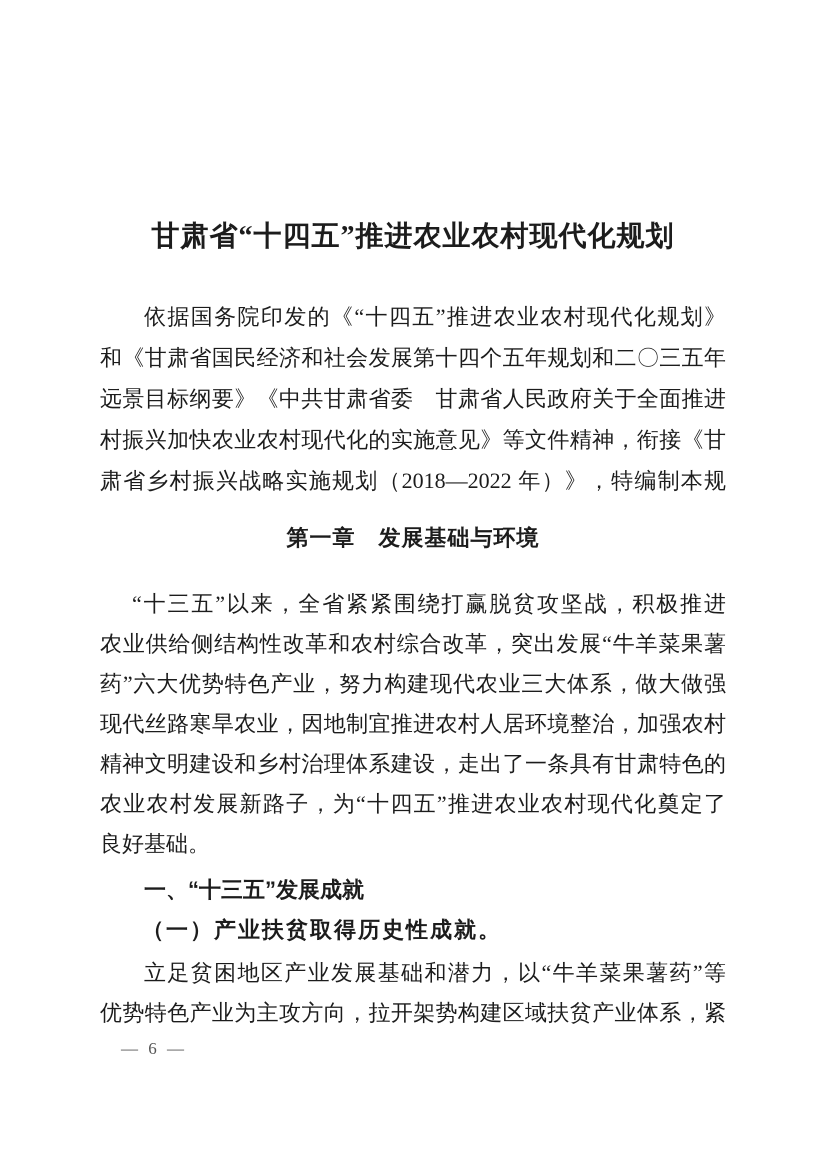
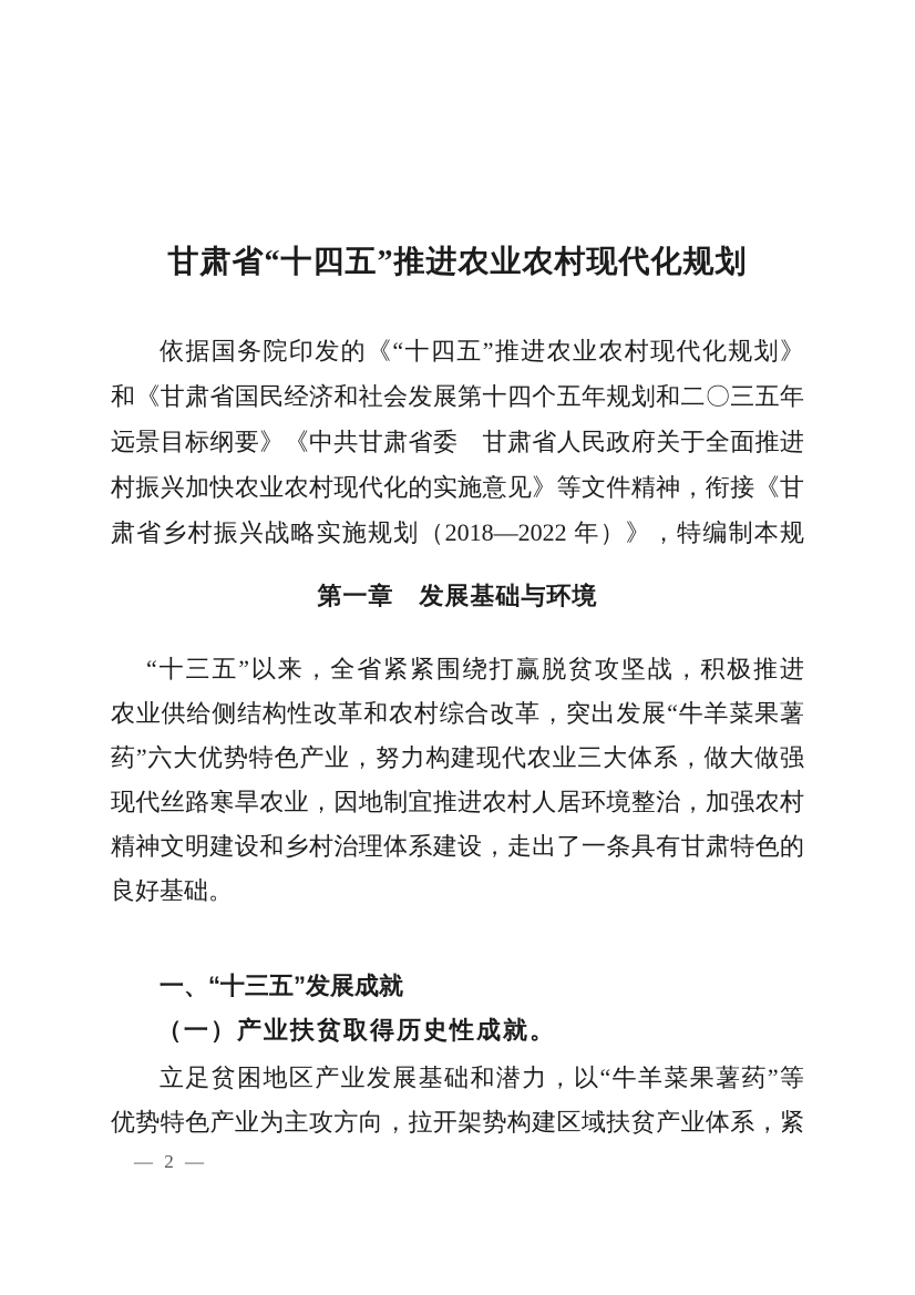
  甘肃省“十四五”推进农业农村现代化规划
  依据国务院印发的《“十四五”推进农业农村现代化规划》
  和《甘肃省国民经济和社会发展第十四个五年规划和二〇三五年
  远景目标纲要》《中共甘肃省委 甘肃省人民政府关于全面推进
  村振兴加快农业农村现代化的实施意见》等文件精神，衔接《甘
  肃省乡村振兴战略实施规划（2018—2022 年）》，特编制本规
  第一章 发展基础与环境
  “十三五”以来，全省紧紧围绕打赢脱贫攻坚战，积极推进
  农业供给侧结构性改革和农村综合改革，突出发展“牛羊菜果薯
  药”六大优势特色产业，努力构建现代农业三大体系，做大做强
  现代丝路寒旱农业，因地制宜推进农村人居环境整治，加强农村
  精神文明建设和乡村治理体系建设，走出了一条具有甘肃特色的
- 农业农村发展新路子，为“十四五”推进农业农村现代化奠定了
  良好基础。
  一、“十三五”发展成就
  （一）产业扶贫取得历史性成就。
  立足贫困地区产业发展基础和潜力，以“牛羊菜果薯药”等
  优势特色产业为主攻方向，拉开架势构建区域扶贫产业体系，紧
- — 6 —
+ — 2 —
